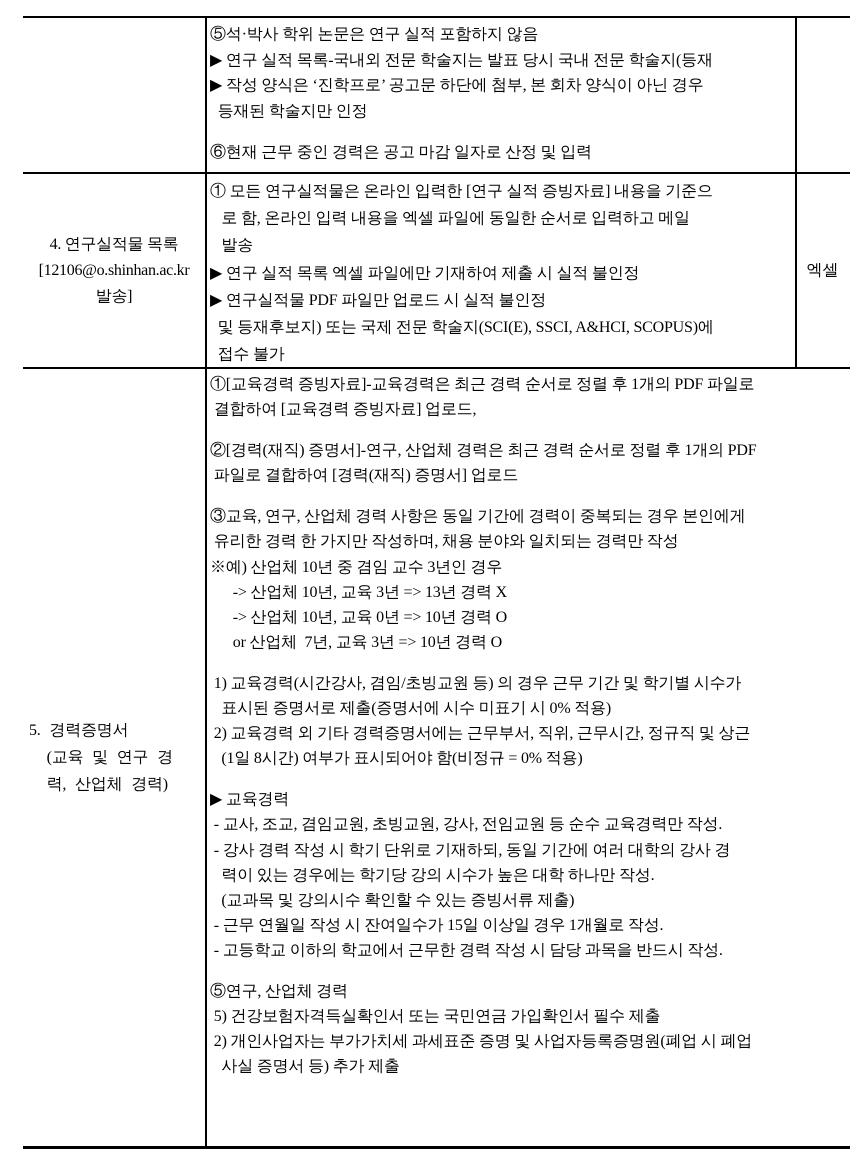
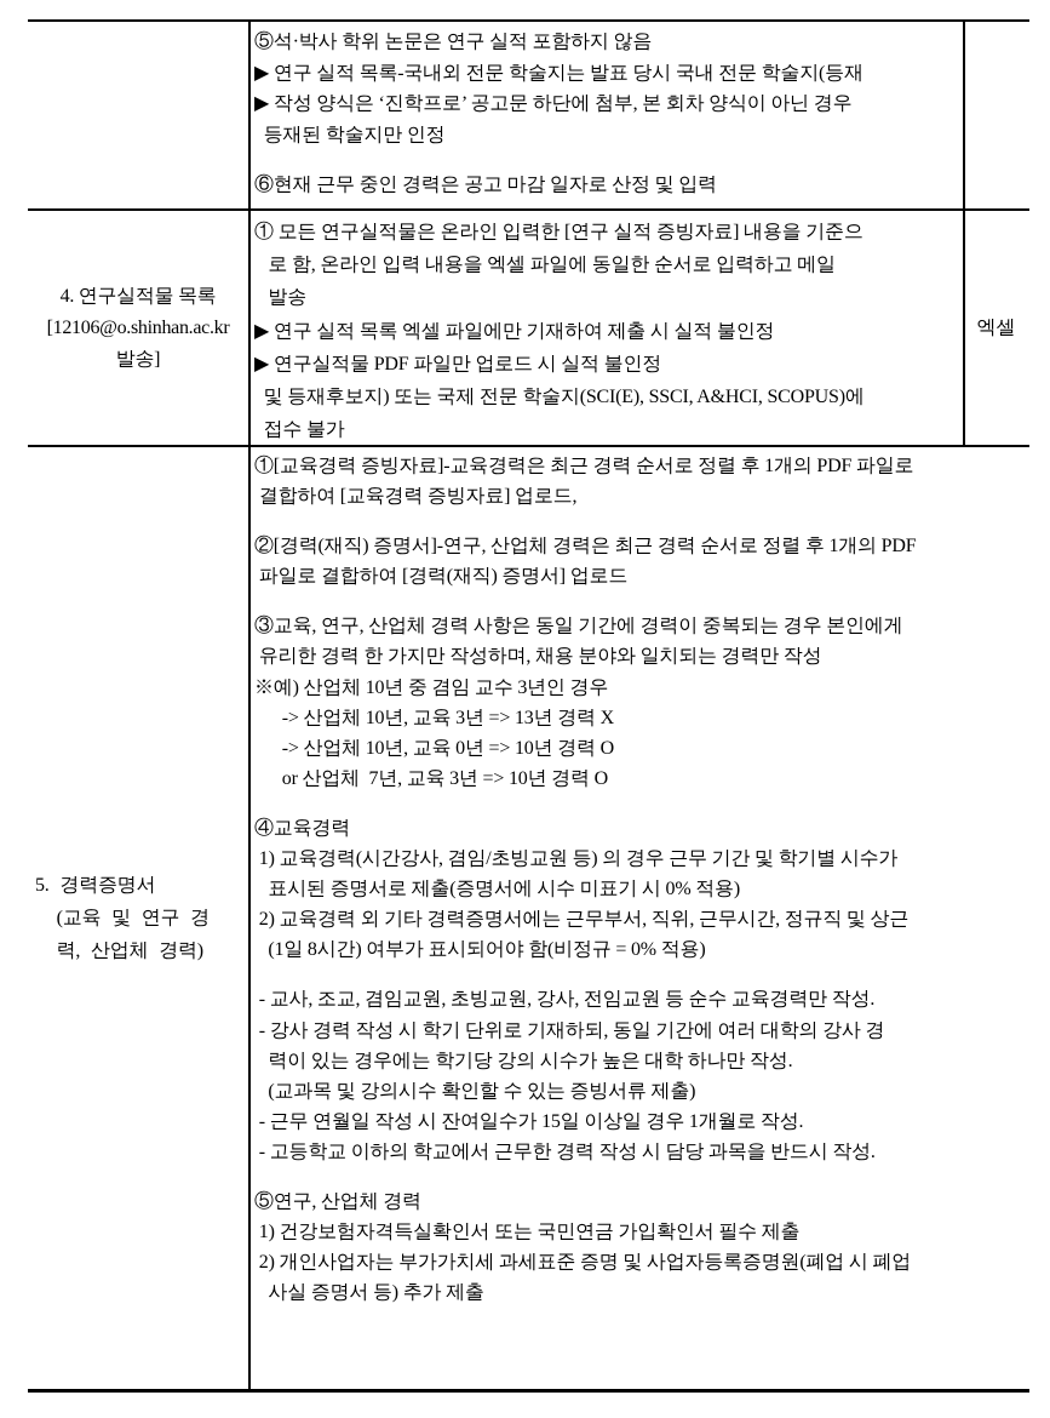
  ⑤석·박사 학위 논문은 연구 실적 포함하지 않음
  ▶ 연구 실적 목록-국내외 전문 학술지는 발표 당시 국내 전문 학술지(등재
  ▶ 작성 양식은 ‘진학프로’ 공고문 하단에 첨부, 본 회차 양식이 아닌 경우
  등재된 학술지만 인정
  ⑥현재 근무 중인 경력은 공고 마감 일자로 산정 및 입력
  4. 연구실적물 목록
  [12106@o.shinhan.ac.kr
  발송]
  ① 모든 연구실적물은 온라인 입력한 [연구 실적 증빙자료] 내용을 기준으
  로 함, 온라인 입력 내용을 엑셀 파일에 동일한 순서로 입력하고 메일
  발송
  ▶ 연구 실적 목록 엑셀 파일에만 기재하여 제출 시 실적 불인정
  ▶ 연구실적물 PDF 파일만 업로드 시 실적 불인정
  및 등재후보지) 또는 국제 전문 학술지(SCI(E), SSCI, A&HCI, SCOPUS)에
  접수 불가
  엑셀
  5. 경력증명서
  (교육 및 연구 경
  력, 산업체 경력)
  ①[교육경력 증빙자료]-교육경력은 최근 경력 순서로 정렬 후 1개의 PDF 파일로
  결합하여 [교육경력 증빙자료] 업로드,
  ②[경력(재직) 증명서]-연구, 산업체 경력은 최근 경력 순서로 정렬 후 1개의 PDF
  파일로 결합하여 [경력(재직) 증명서] 업로드
  ③교육, 연구, 산업체 경력 사항은 동일 기간에 경력이 중복되는 경우 본인에게
  유리한 경력 한 가지만 작성하며, 채용 분야와 일치되는 경력만 작성
  ※예) 산업체 10년 중 겸임 교수 3년인 경우
  -> 산업체 10년, 교육 3년 => 13년 경력 X
  -> 산업체 10년, 교육 0년 => 10년 경력 O
  or 산업체 7년, 교육 3년 => 10년 경력 O
+ ④교육경력
  1) 교육경력(시간강사, 겸임/초빙교원 등) 의 경우 근무 기간 및 학기별 시수가
  표시된 증명서로 제출(증명서에 시수 미표기 시 0% 적용)
  2) 교육경력 외 기타 경력증명서에는 근무부서, 직위, 근무시간, 정규직 및 상근
  (1일 8시간) 여부가 표시되어야 함(비정규 = 0% 적용)
- ▶ 교육경력
  - 교사, 조교, 겸임교원, 초빙교원, 강사, 전임교원 등 순수 교육경력만 작성.
  - 강사 경력 작성 시 학기 단위로 기재하되, 동일 기간에 여러 대학의 강사 경
  력이 있는 경우에는 학기당 강의 시수가 높은 대학 하나만 작성.
  (교과목 및 강의시수 확인할 수 있는 증빙서류 제출)
  - 근무 연월일 작성 시 잔여일수가 15일 이상일 경우 1개월로 작성.
  - 고등학교 이하의 학교에서 근무한 경력 작성 시 담당 과목을 반드시 작성.
  ⑤연구, 산업체 경력
- 5) 건강보험자격득실확인서 또는 국민연금 가입확인서 필수 제출
+ 1) 건강보험자격득실확인서 또는 국민연금 가입확인서 필수 제출
  2) 개인사업자는 부가가치세 과세표준 증명 및 사업자등록증명원(폐업 시 폐업
  사실 증명서 등) 추가 제출
